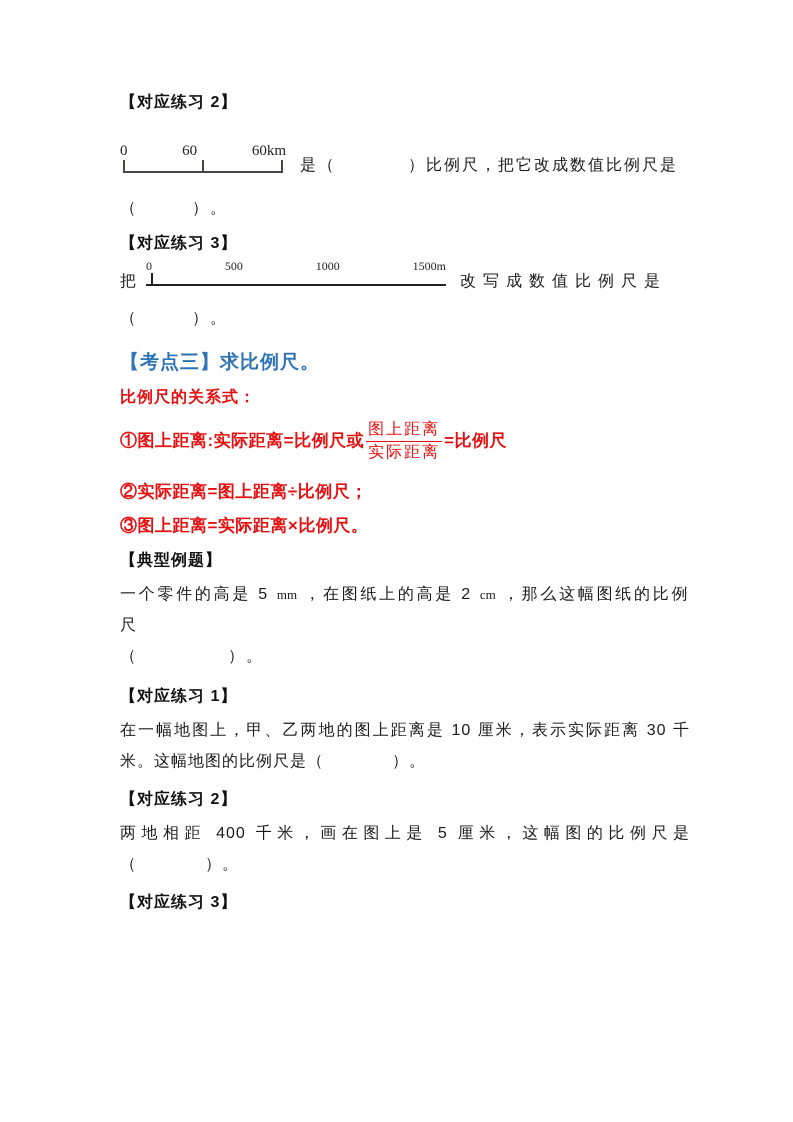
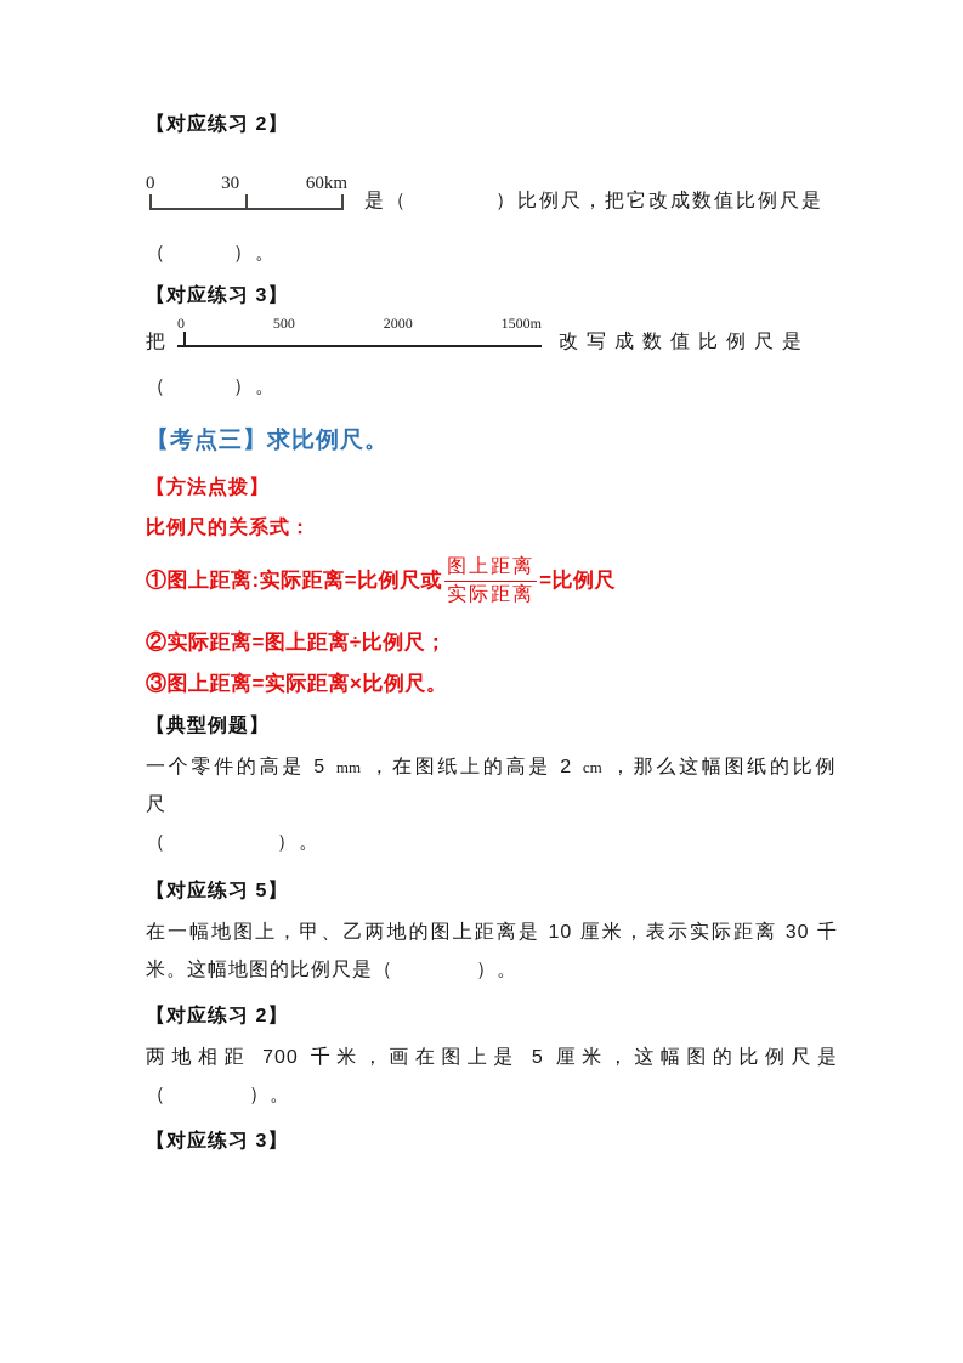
  【对应练习 2】
  0
- 60
+ 30
  60km
  是（ ）比例尺，把它改成数值比例尺是
  （ ）。
  【对应练习 3】
  把
  0
  500
- 1000
+ 2000
  1500m
  改写成数值比例尺是
  （ ）。
  【考点三】求比例尺。
+ 【方法点拨】
  比例尺的关系式：
  ①图上距离:实际距离=比例尺或
  图上距离
  实际距离
  =比例尺
  ②实际距离=图上距离÷比例尺；
  ③图上距离=实际距离×比例尺。
  【典型例题】
  一个零件的高是 5 mm ，在图纸上的高是 2 cm ，那么这幅图纸的比例尺
  （ ）。
- 【对应练习 1】
+ 【对应练习 5】
  在一幅地图上，甲、乙两地的图上距离是 10 厘米，表示实际距离 30 千米。这幅地图的比例尺是（ ）。
  【对应练习 2】
- 两地相距 400 千米，画在图上是 5 厘米，这幅图的比例尺是（ ）。
+ 两地相距 700 千米，画在图上是 5 厘米，这幅图的比例尺是（ ）。
  【对应练习 3】
